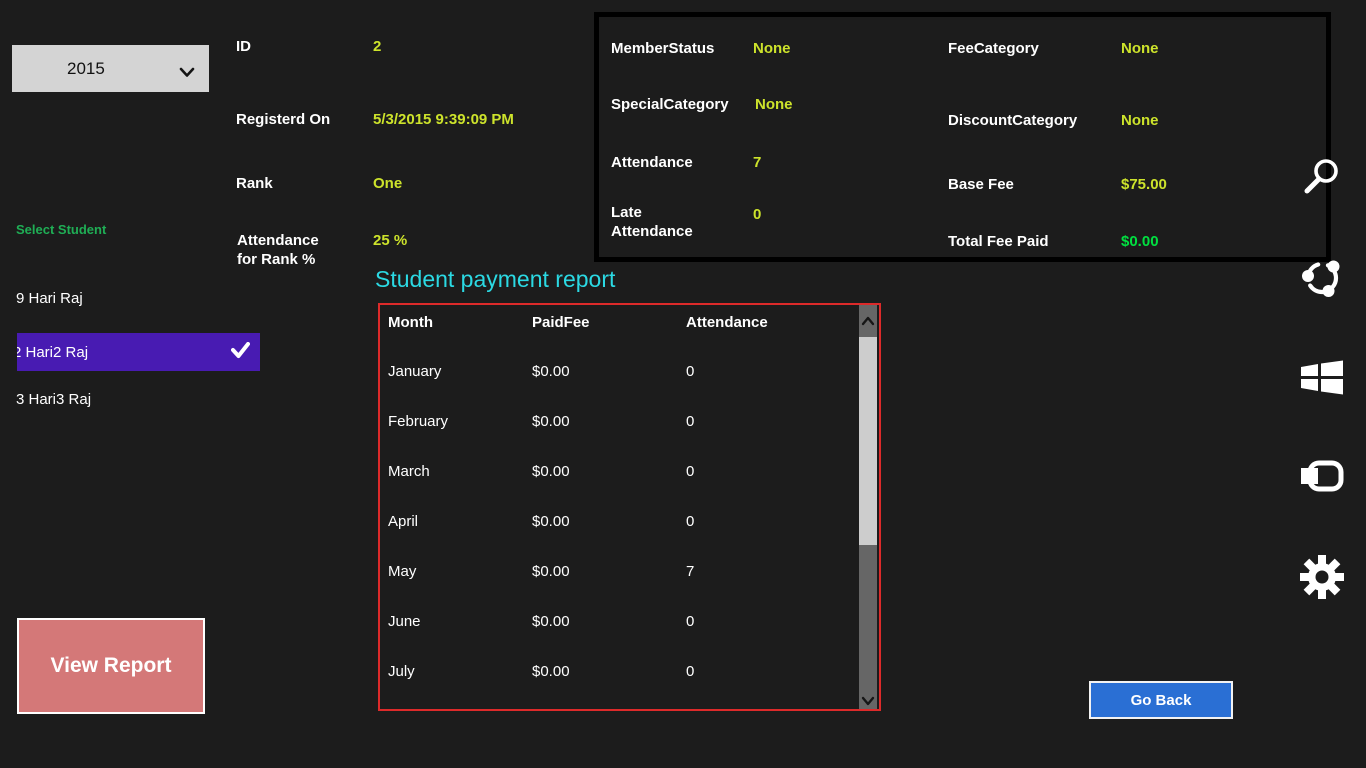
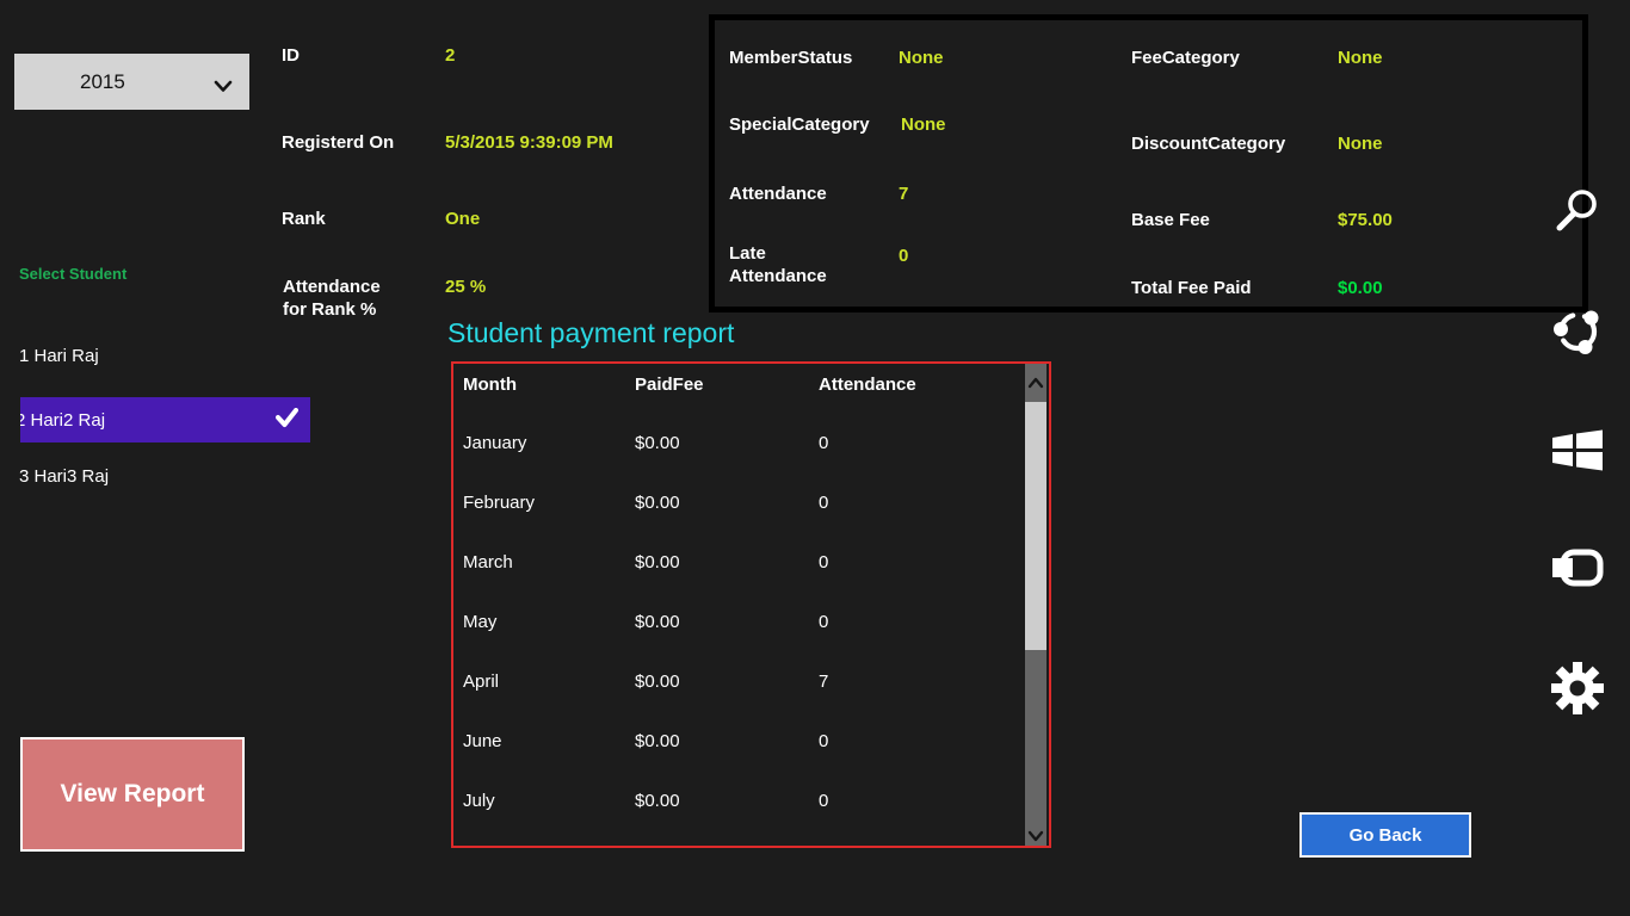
  2015
  ID
  2
  Registerd On
  5/3/2015 9:39:09 PM
  Rank
  One
  Attendance for Rank %
  25 %
  Select Student
- 9 Hari Raj
+ 1 Hari Raj
  2 Hari2 Raj
  3 Hari3 Raj
  View Report
  MemberStatus
  None
  SpecialCategory
  None
  Attendance
  7
  Late Attendance
  0
  FeeCategory
  None
  DiscountCategory
  None
  Base Fee
  $75.00
  Total Fee Paid
  $0.00
  Student payment report
  Month
  PaidFee
  Attendance
  January
  $0.00
  0
  February
  $0.00
  0
  March
  $0.00
  0
- April
+ May
  $0.00
  0
- May
+ April
  $0.00
  7
  June
  $0.00
  0
  July
  $0.00
  0
  Go Back
